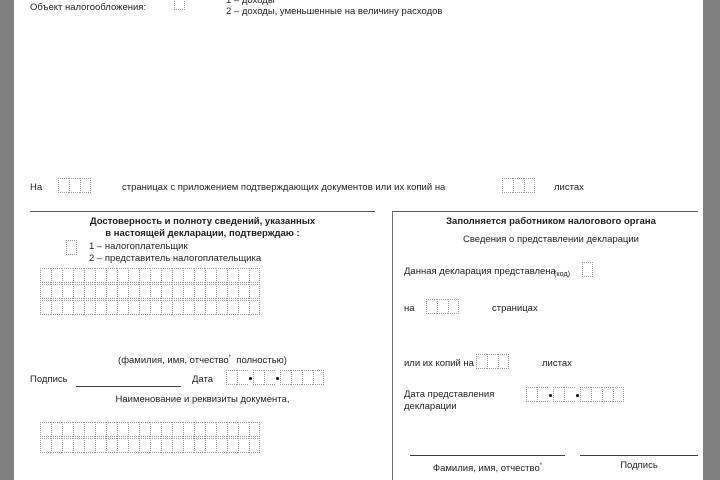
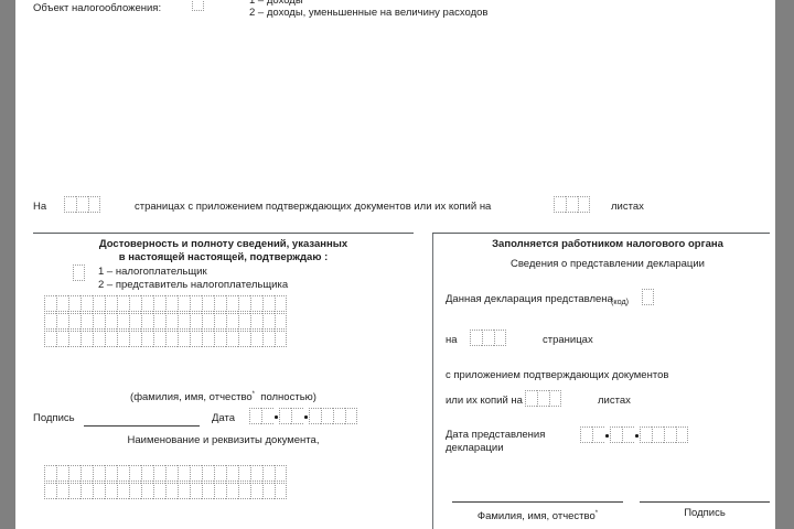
  Объект налогообложения:
  1 – доходы
  2 – доходы, уменьшенные на величину расходов
  На
  страницах с приложением подтверждающих документов или их копий на
  листах
  Достоверность и полноту сведений, указанных
- в настоящей декларации, подтверждаю :
+ в настоящей настоящей, подтверждаю :
  1 – налогоплательщик
  2 – представитель налогоплательщика
  (фамилия, имя, отчество полностью)
  Подпись
  Дата
  Наименование и реквизиты документа,
  Заполняется работником налогового органа
  Сведения о представлении декларации
  Данная декларация представлена
  (код)
  на
  страницах
+ с приложением подтверждающих документов
  или их копий на
  листах
  Дата представления
  декларации
  Фамилия, имя, отчество
  Подпись
